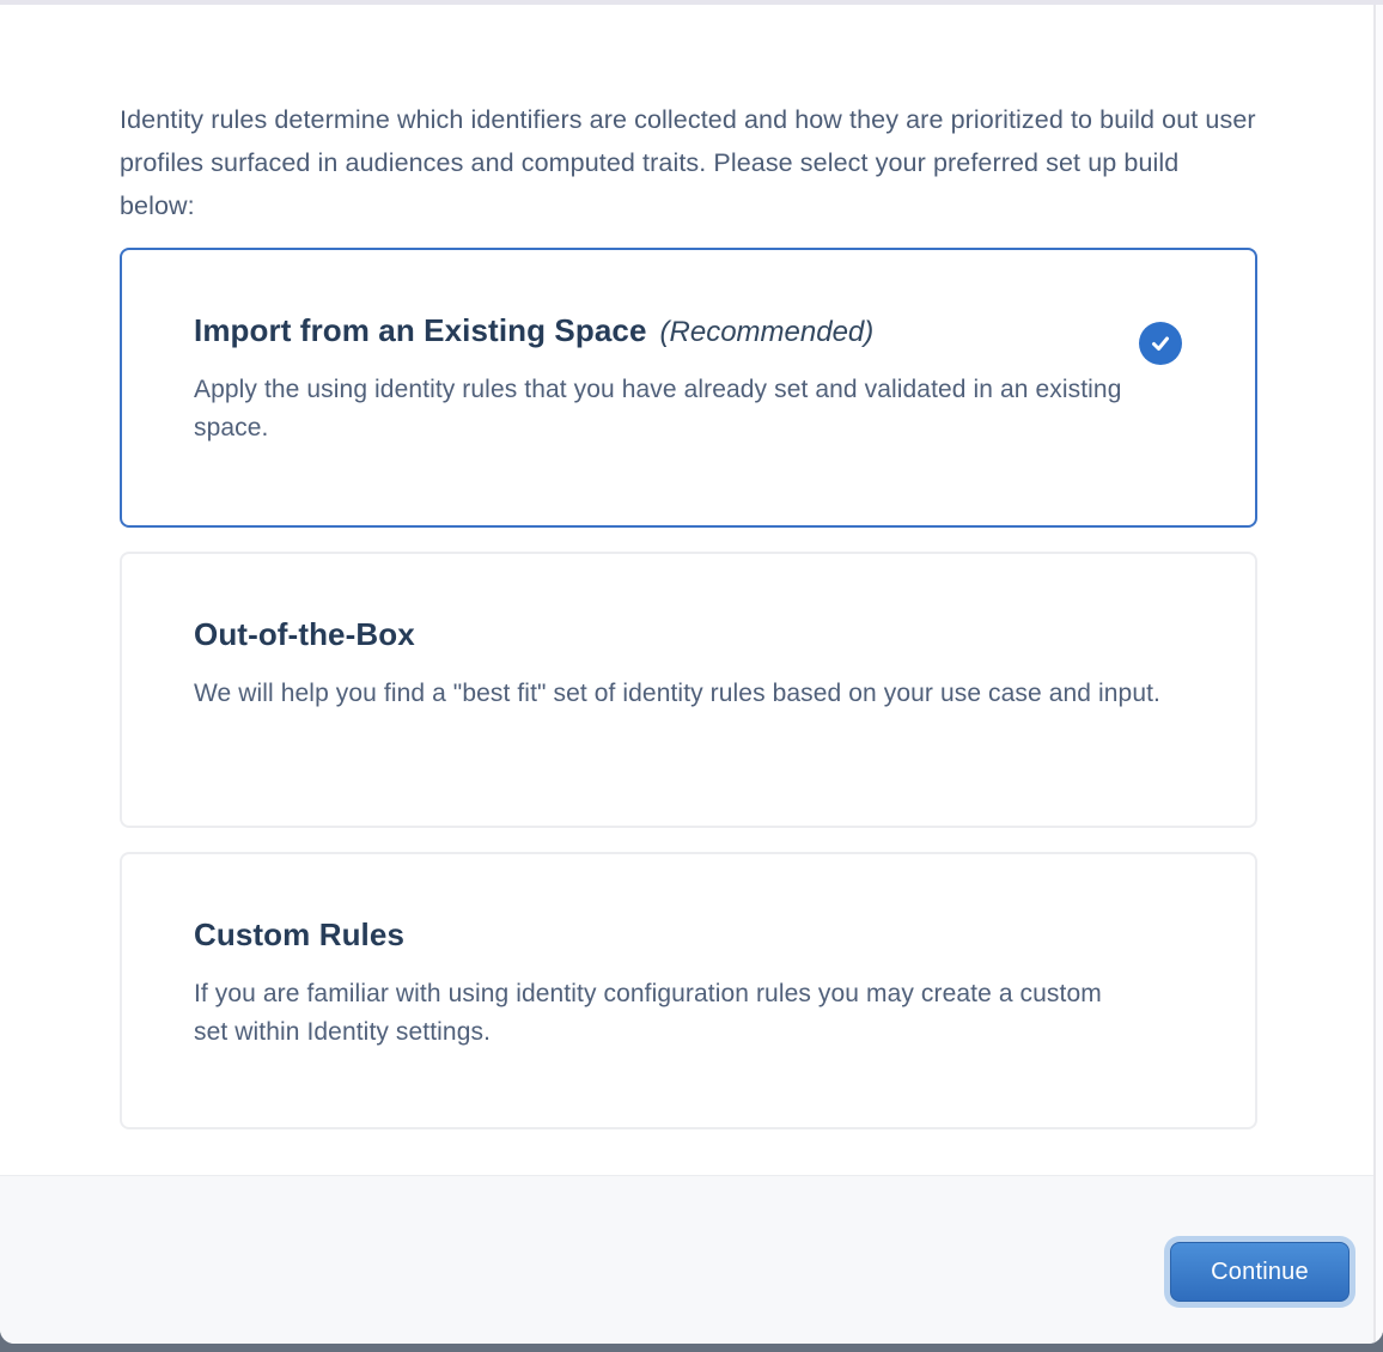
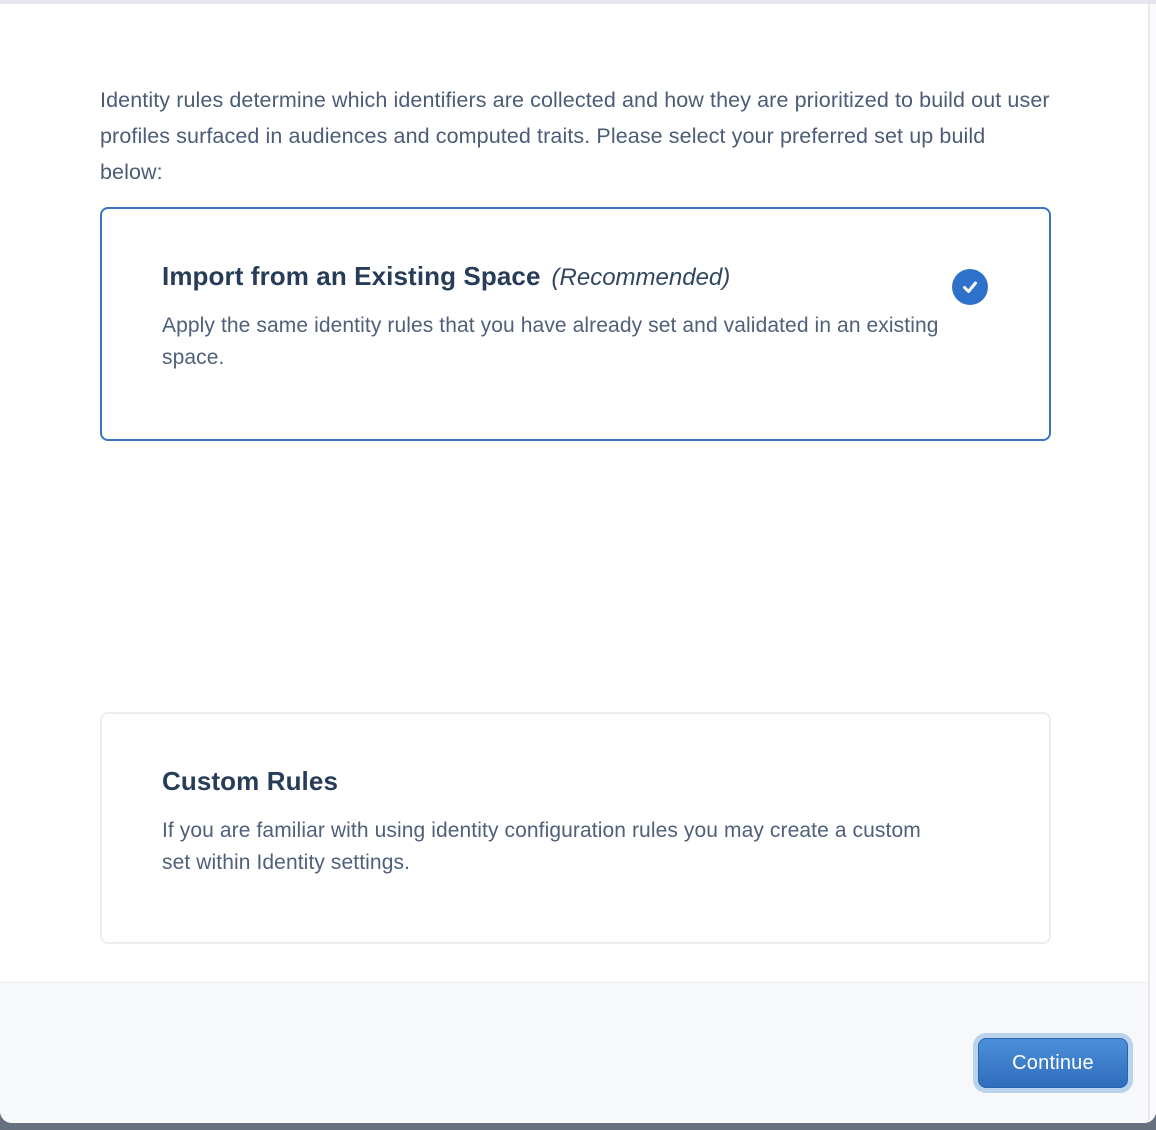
  Identity rules determine which identifiers are collected and how they are prioritized to build out user profiles surfaced in audiences and computed traits. Please select your preferred set up build below:
  Import from an Existing Space
  (Recommended)
- Apply the using identity rules that you have already set and validated in an existing space.
+ Apply the same identity rules that you have already set and validated in an existing space.
- Out-of-the-Box
- We will help you find a "best fit" set of identity rules based on your use case and input.
  Custom Rules
  If you are familiar with using identity configuration rules you may create a custom set within Identity settings.
  Continue
